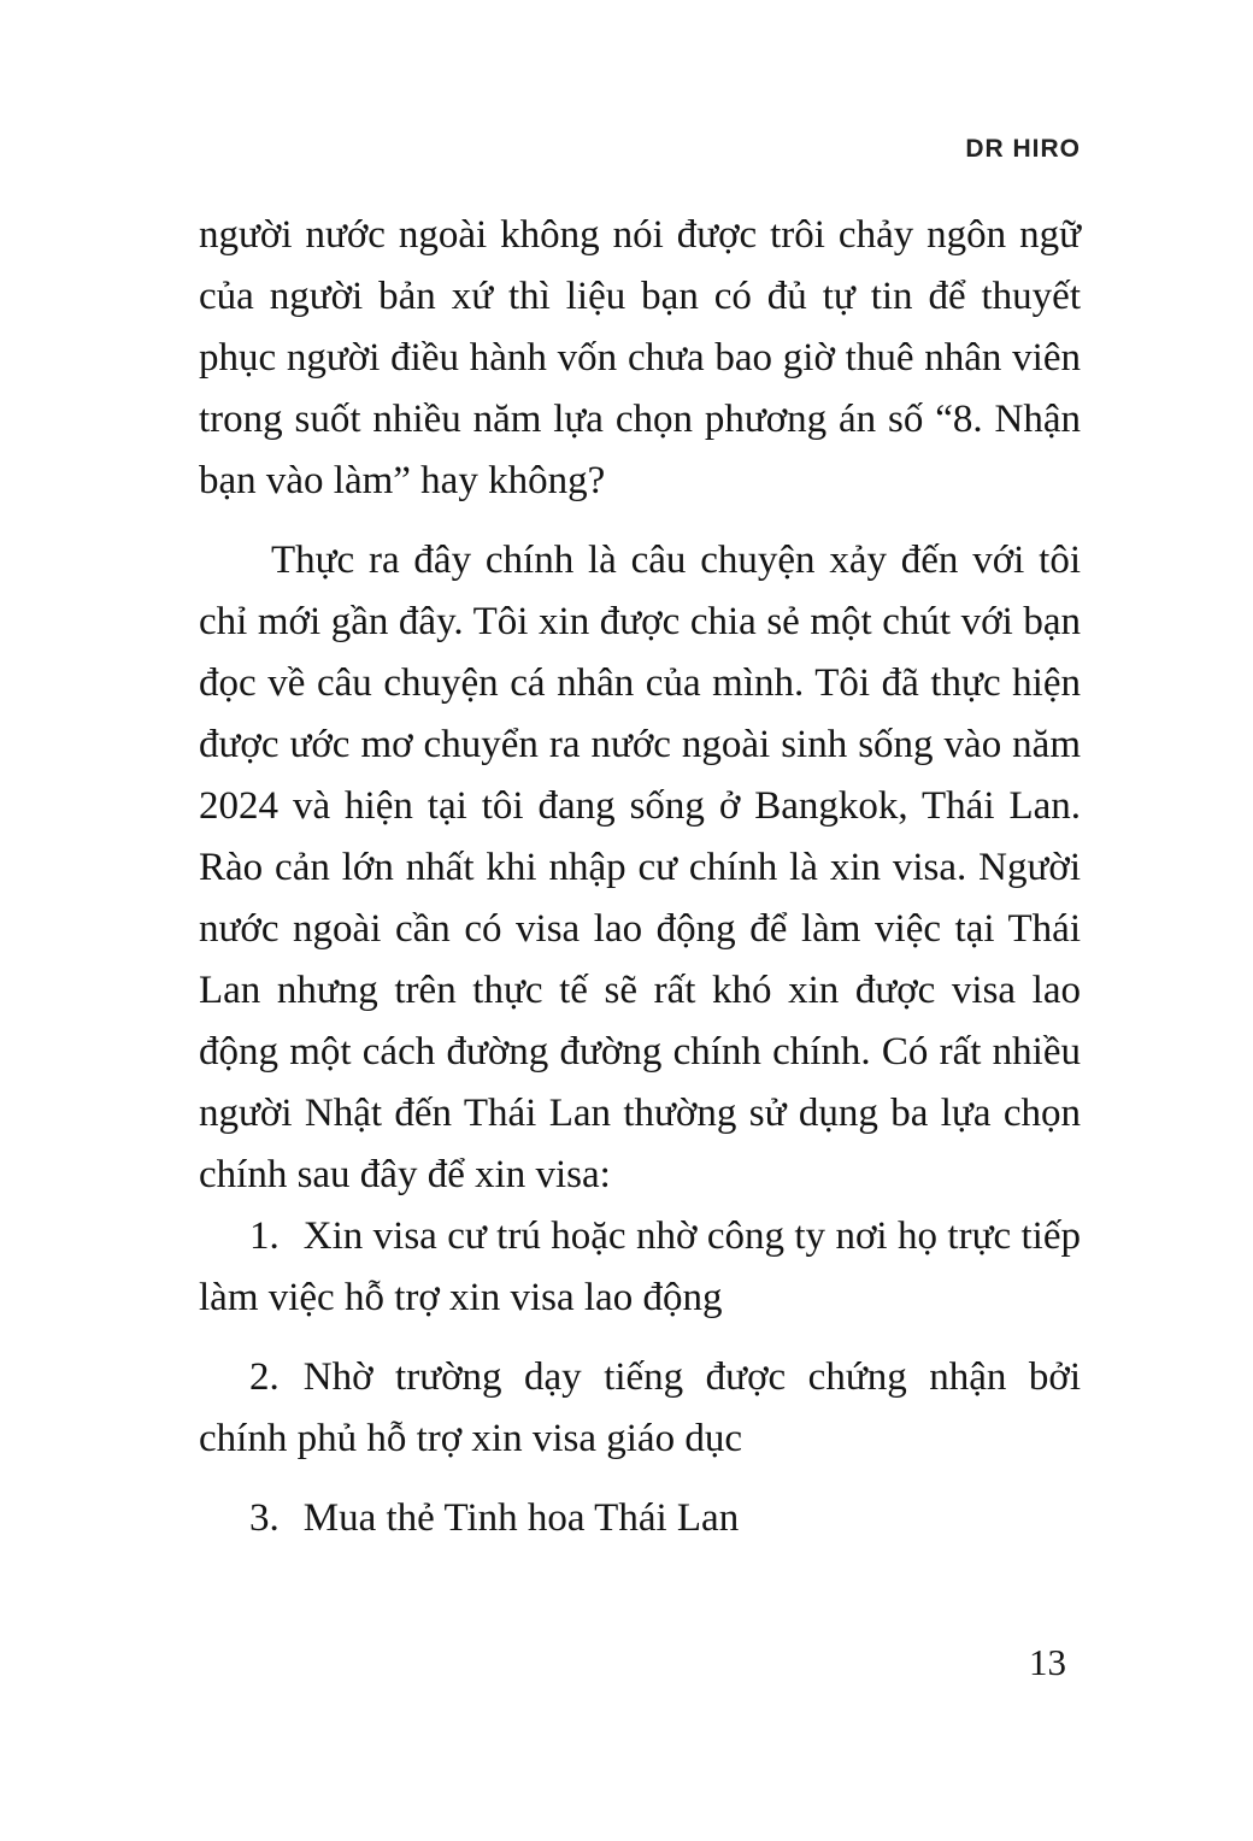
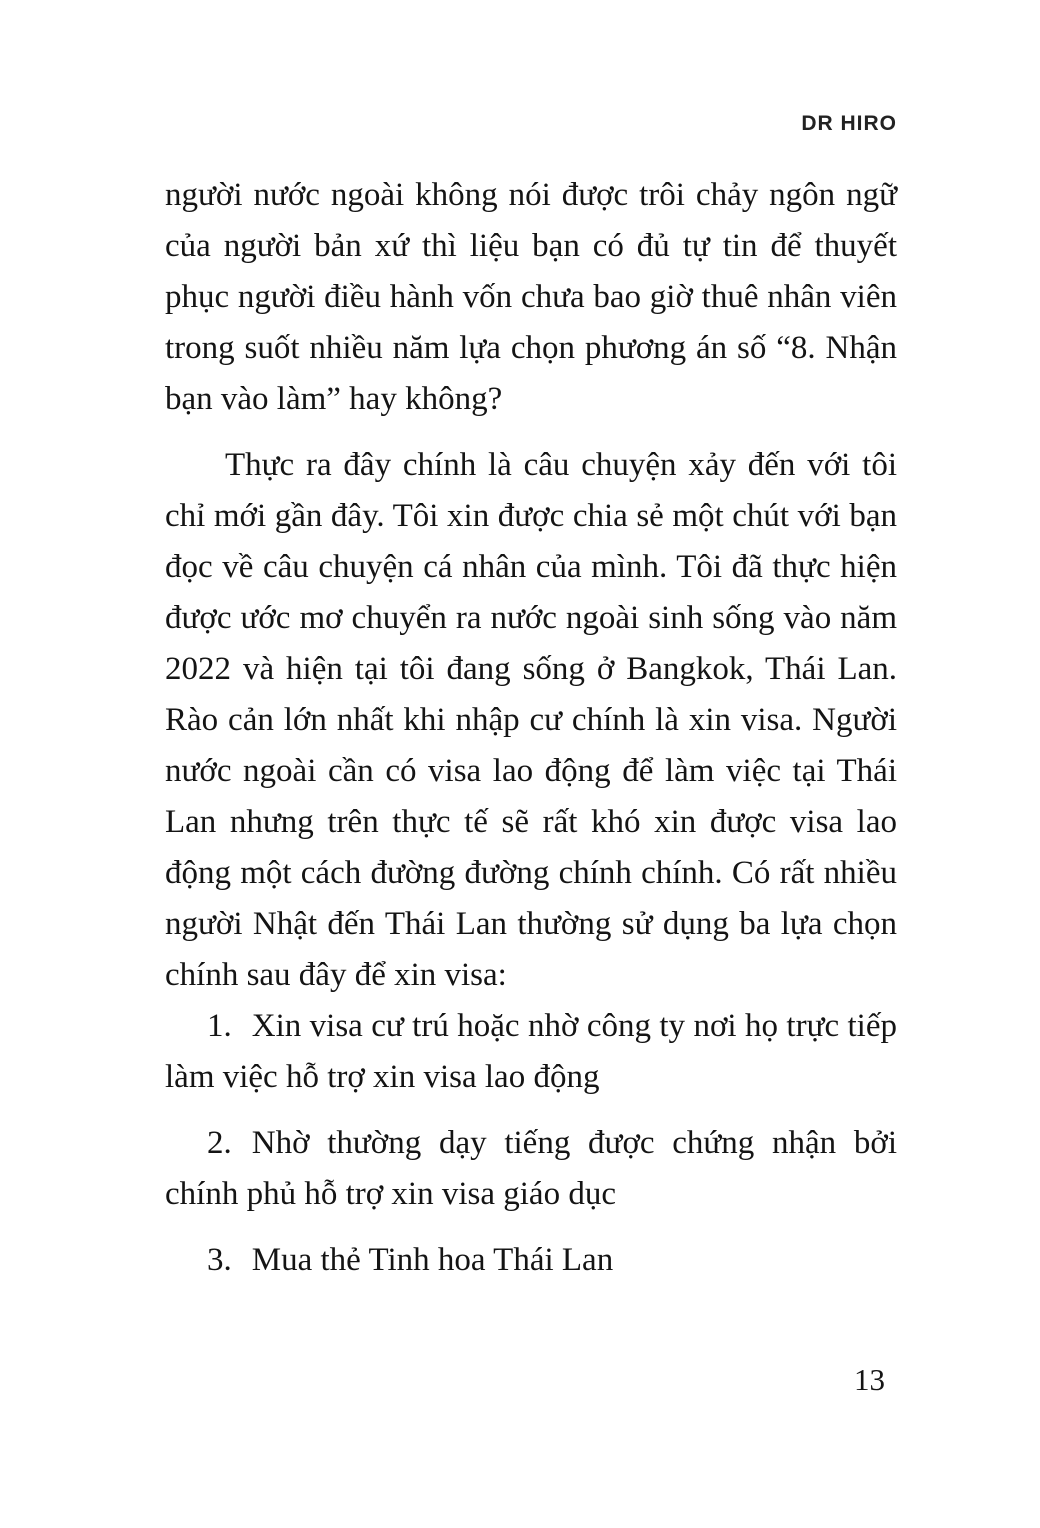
  DR HIRO
  người nước ngoài không nói được trôi chảy ngôn ngữ của người bản xứ thì liệu bạn có đủ tự tin để thuyết phục người điều hành vốn chưa bao giờ thuê nhân viên trong suốt nhiều năm lựa chọn phương án số “8. Nhận bạn vào làm” hay không?
- Thực ra đây chính là câu chuyện xảy đến với tôi chỉ mới gần đây. Tôi xin được chia sẻ một chút với bạn đọc về câu chuyện cá nhân của mình. Tôi đã thực hiện được ước mơ chuyển ra nước ngoài sinh sống vào năm 2024 và hiện tại tôi đang sống ở Bangkok, Thái Lan. Rào cản lớn nhất khi nhập cư chính là xin visa. Người nước ngoài cần có visa lao động để làm việc tại Thái Lan nhưng trên thực tế sẽ rất khó xin được visa lao động một cách đường đường chính chính. Có rất nhiều người Nhật đến Thái Lan thường sử dụng ba lựa chọn chính sau đây để xin visa:
+ Thực ra đây chính là câu chuyện xảy đến với tôi chỉ mới gần đây. Tôi xin được chia sẻ một chút với bạn đọc về câu chuyện cá nhân của mình. Tôi đã thực hiện được ước mơ chuyển ra nước ngoài sinh sống vào năm 2022 và hiện tại tôi đang sống ở Bangkok, Thái Lan. Rào cản lớn nhất khi nhập cư chính là xin visa. Người nước ngoài cần có visa lao động để làm việc tại Thái Lan nhưng trên thực tế sẽ rất khó xin được visa lao động một cách đường đường chính chính. Có rất nhiều người Nhật đến Thái Lan thường sử dụng ba lựa chọn chính sau đây để xin visa:
  1. Xin visa cư trú hoặc nhờ công ty nơi họ trực tiếp làm việc hỗ trợ xin visa lao động
- 2. Nhờ trường dạy tiếng được chứng nhận bởi chính phủ hỗ trợ xin visa giáo dục
+ 2. Nhờ thường dạy tiếng được chứng nhận bởi chính phủ hỗ trợ xin visa giáo dục
  3. Mua thẻ Tinh hoa Thái Lan
  13
